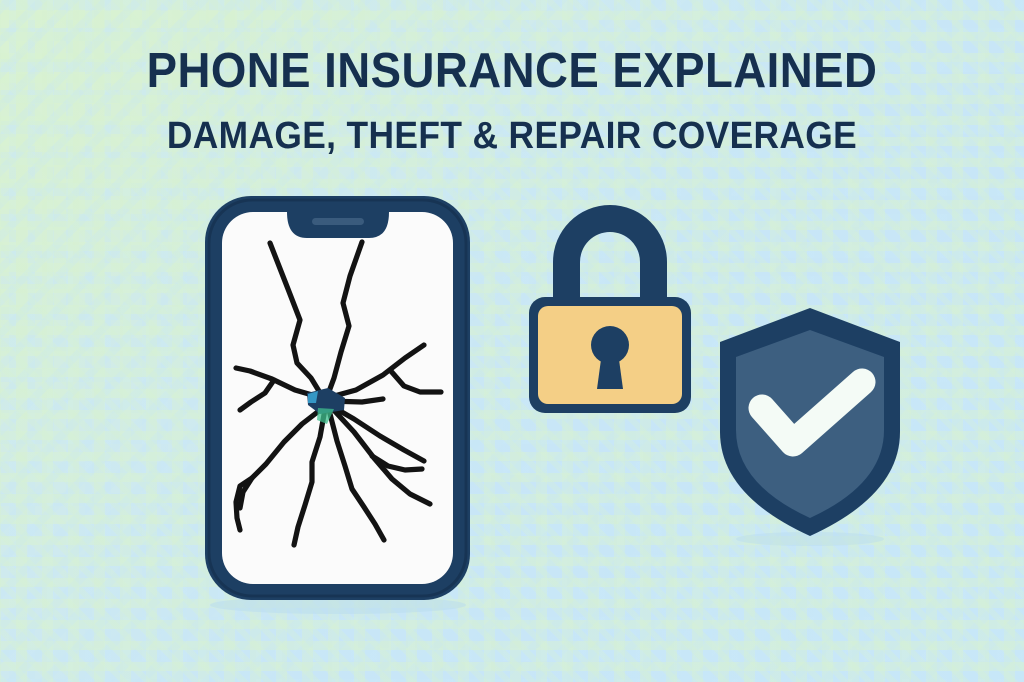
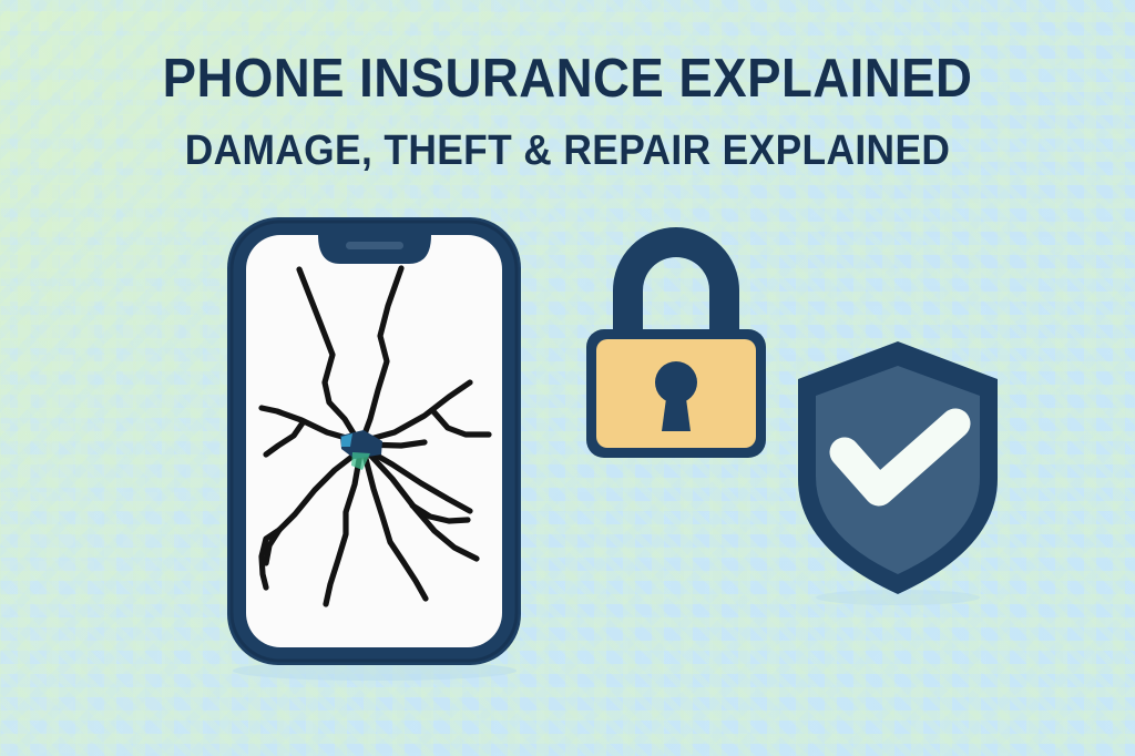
  PHONE INSURANCE EXPLAINED
- DAMAGE, THEFT & REPAIR COVERAGE
+ DAMAGE, THEFT & REPAIR EXPLAINED
